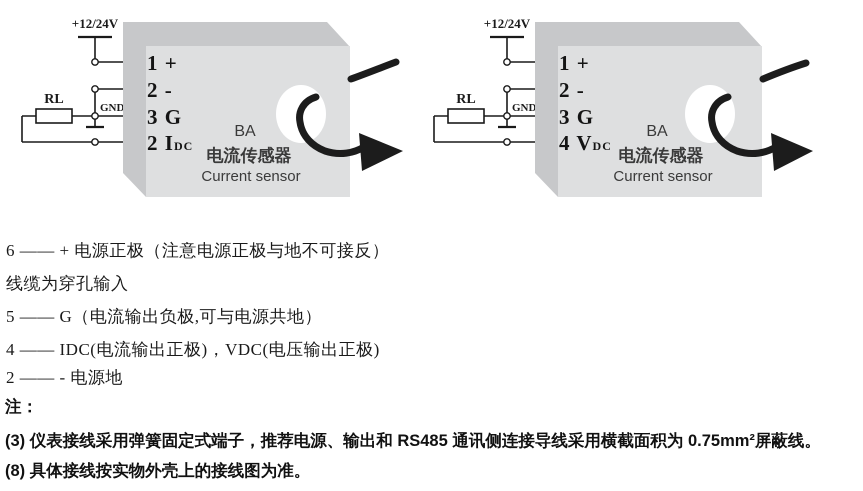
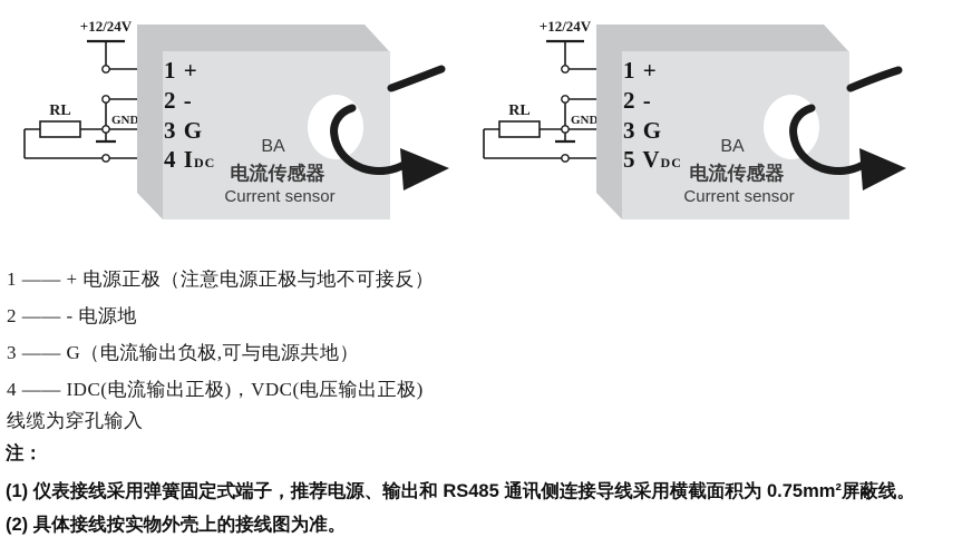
  +12/24V
  RL
  GND
  1 +
  2 -
  3 G
- 2 IDC
+ 4 IDC
  BA
  电流传感器
  Current sensor
  +12/24V
  RL
  GND
  1 +
  2 -
  3 G
- 4 VDC
+ 5 VDC
  BA
  电流传感器
  Current sensor
- 6 —— + 电源正极（注意电源正极与地不可接反）
+ 1 —— + 电源正极（注意电源正极与地不可接反）
- 线缆为穿孔输入
+ 2 —— - 电源地
- 5 —— G（电流输出负极,可与电源共地）
+ 3 —— G（电流输出负极,可与电源共地）
  4 —— IDC(电流输出正极)，VDC(电压输出正极)
- 2 —— - 电源地
+ 线缆为穿孔输入
  注：
- (3) 仪表接线采用弹簧固定式端子，推荐电源、输出和 RS485 通讯侧连接导线采用横截面积为 0.75mm²屏蔽线。
+ (1) 仪表接线采用弹簧固定式端子，推荐电源、输出和 RS485 通讯侧连接导线采用横截面积为 0.75mm²屏蔽线。
- (8) 具体接线按实物外壳上的接线图为准。
+ (2) 具体接线按实物外壳上的接线图为准。
